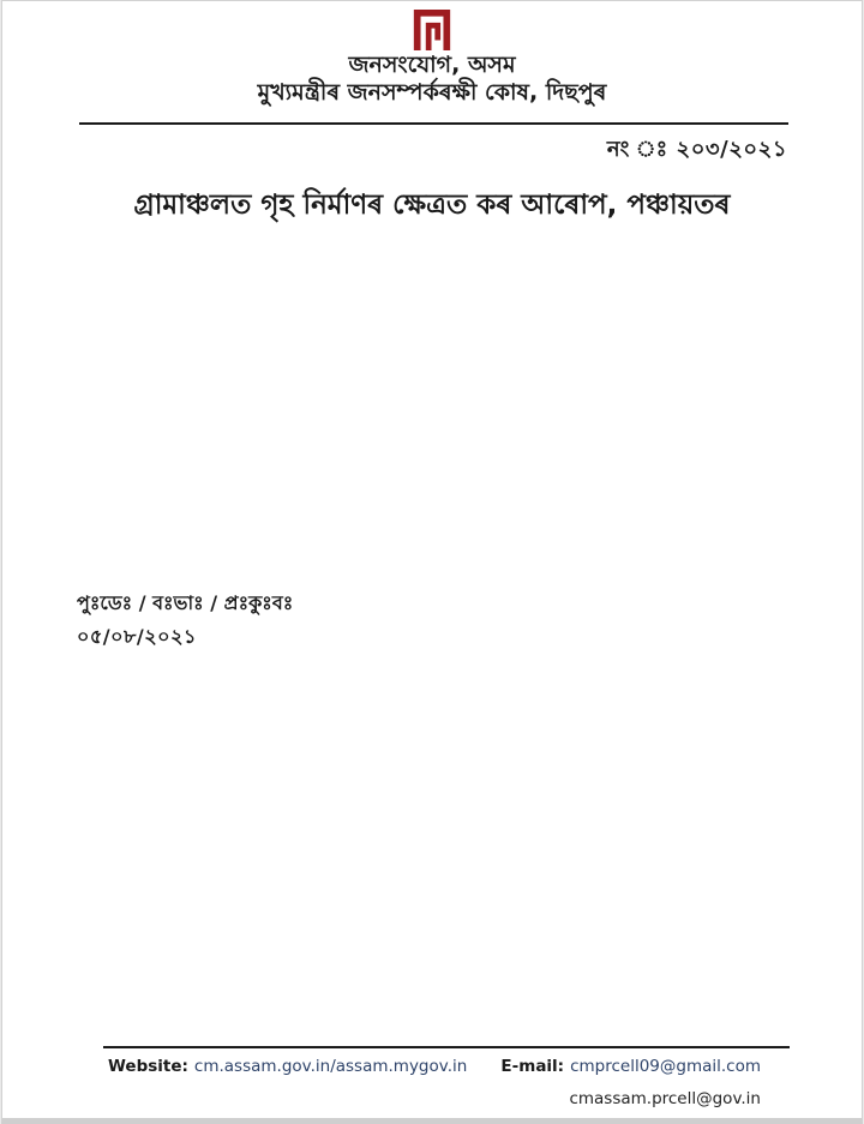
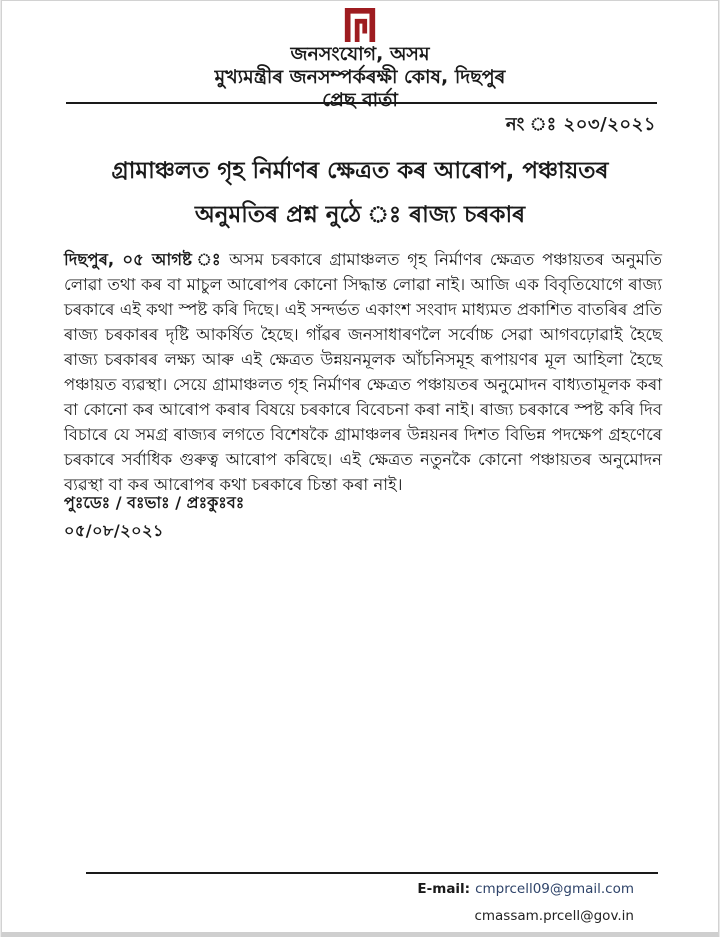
  জনসংযোগ, অসম
  মুখ্যমন্ত্ৰীৰ জনসম্পৰ্কৰক্ষী কোষ, দিছপুৰ
+ প্ৰেছ বাৰ্তা
  নং ঃ ২০৩/২০২১
  গ্ৰামাঞ্চলত গৃহ নিৰ্মাণৰ ক্ষেত্ৰত কৰ আৰোপ, পঞ্চায়তৰ
+ অনুমতিৰ প্ৰশ্ন নুঠে ঃ ৰাজ্য চৰকাৰ
+ দিছপুৰ, ০৫ আগষ্ট ঃ অসম চৰকাৰে গ্ৰামাঞ্চলত গৃহ নিৰ্মাণৰ ক্ষেত্ৰত পঞ্চায়তৰ অনুমতি লোৱা তথা কৰ বা মাচুল আৰোপৰ কোনো সিদ্ধান্ত লোৱা নাই। আজি এক বিবৃতিযোগে ৰাজ্য চৰকাৰে এই কথা স্পষ্ট কৰি দিছে। এই সন্দৰ্ভত একাংশ সংবাদ মাধ্যমত প্ৰকাশিত বাতৰিৰ প্ৰতি ৰাজ্য চৰকাৰৰ দৃষ্টি আকৰ্ষিত হৈছে। গাঁৱৰ জনসাধাৰণলৈ সৰ্বোচ্চ সেৱা আগবঢ়োৱাই হৈছে ৰাজ্য চৰকাৰৰ লক্ষ্য আৰু এই ক্ষেত্ৰত উন্নয়নমূলক আঁচনিসমূহ ৰূপায়ণৰ মূল আহিলা হৈছে পঞ্চায়ত ব্যৱস্থা। সেয়ে গ্ৰামাঞ্চলত গৃহ নিৰ্মাণৰ ক্ষেত্ৰত পঞ্চায়তৰ অনুমোদন বাধ্যতামূলক কৰা বা কোনো কৰ আৰোপ কৰাৰ বিষয়ে চৰকাৰে বিবেচনা কৰা নাই। ৰাজ্য চৰকাৰে স্পষ্ট কৰি দিব বিচাৰে যে সমগ্ৰ ৰাজ্যৰ লগতে বিশেষকৈ গ্ৰামাঞ্চলৰ উন্নয়নৰ দিশত বিভিন্ন পদক্ষেপ গ্ৰহণেৰে চৰকাৰে সৰ্বাধিক গুৰুত্ব আৰোপ কৰিছে। এই ক্ষেত্ৰত নতুনকৈ কোনো পঞ্চায়তৰ অনুমোদন ব্যৱস্থা বা কৰ আৰোপৰ কথা চৰকাৰে চিন্তা কৰা নাই।
  পুঃডেঃ / বঃভাঃ / প্ৰঃকুঃবঃ
  ০৫/০৮/২০২১
- Website: cm.assam.gov.in/assam.mygov.in
  E-mail: cmprcell09@gmail.com
  cmassam.prcell@gov.in
